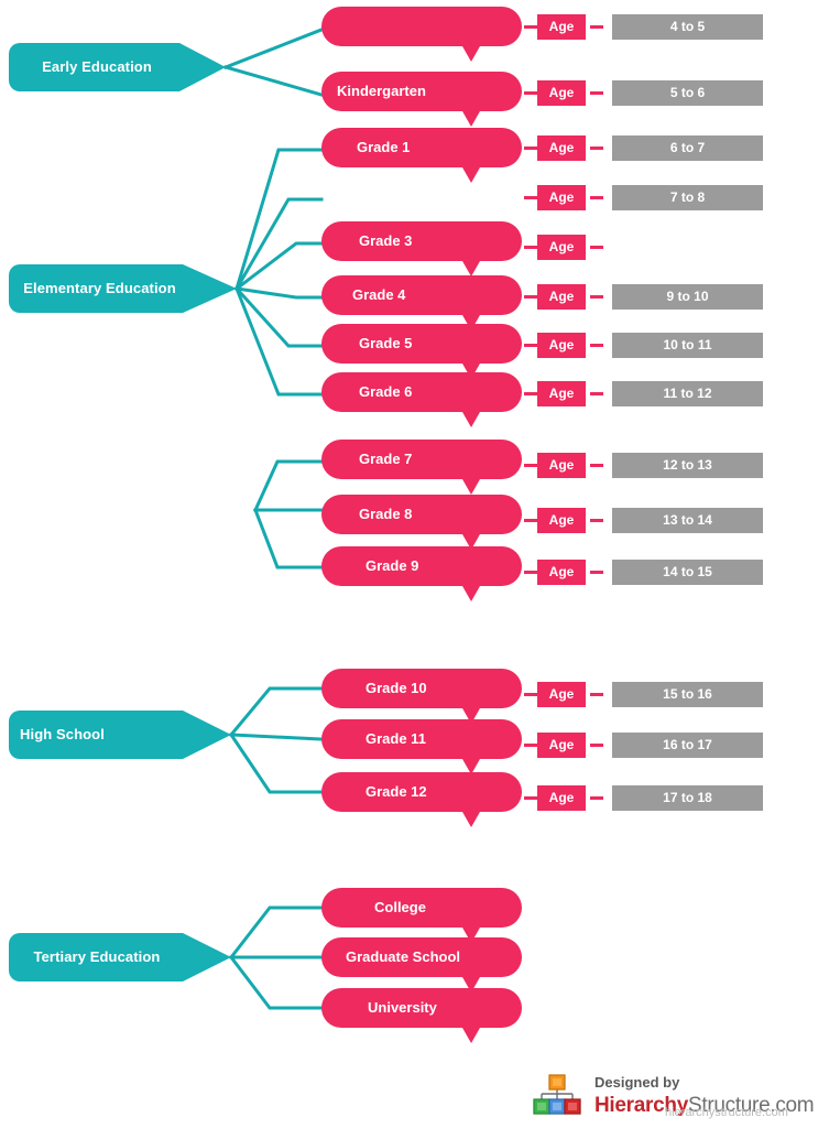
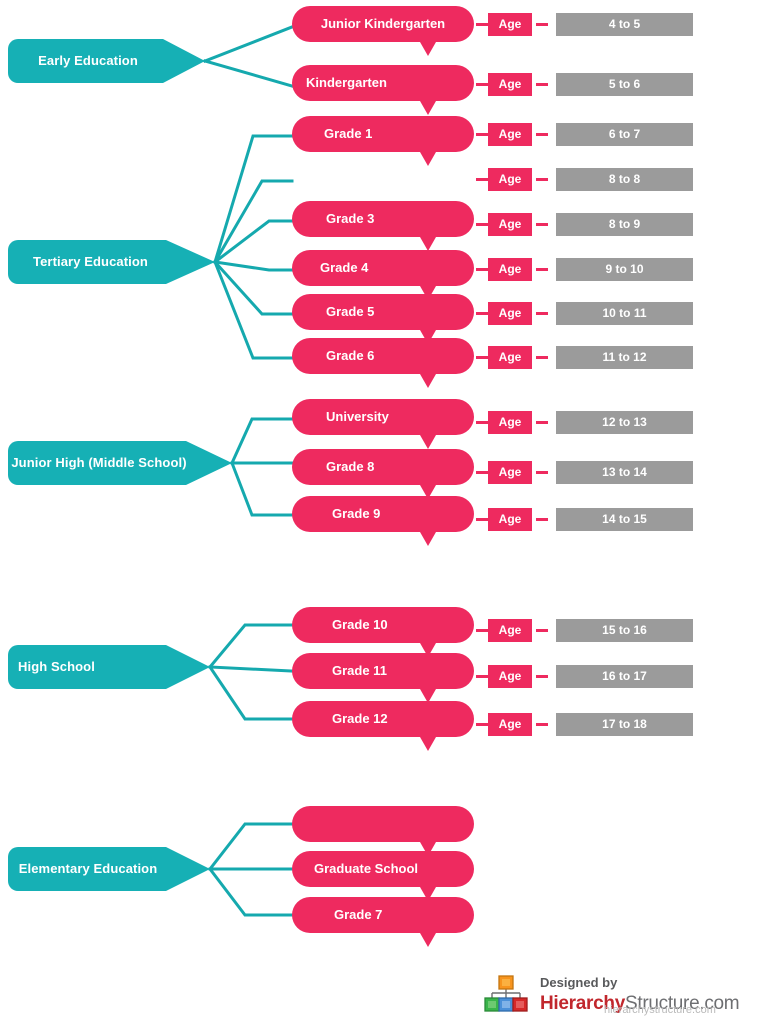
  Early Education
- Elementary Education
+ Tertiary Education
+ Junior High (Middle School)
  High School
- Tertiary Education
+ Elementary Education
+ Junior Kindergarten
  Age
  4 to 5
  Kindergarten
  Age
  5 to 6
  Grade 1
  Age
  6 to 7
  Age
- 7 to 8
+ 8 to 8
  Grade 3
  Age
+ 8 to 9
  Grade 4
  Age
  9 to 10
  Grade 5
  Age
  10 to 11
  Grade 6
  Age
  11 to 12
- Grade 7
+ University
  Age
  12 to 13
  Grade 8
  Age
  13 to 14
  Grade 9
  Age
  14 to 15
  Grade 10
  Age
  15 to 16
  Grade 11
  Age
  16 to 17
  Grade 12
  Age
  17 to 18
- College
  Graduate School
- University
+ Grade 7
  Designed by
  HierarchyStructure.com
  hierarchystructure.com
